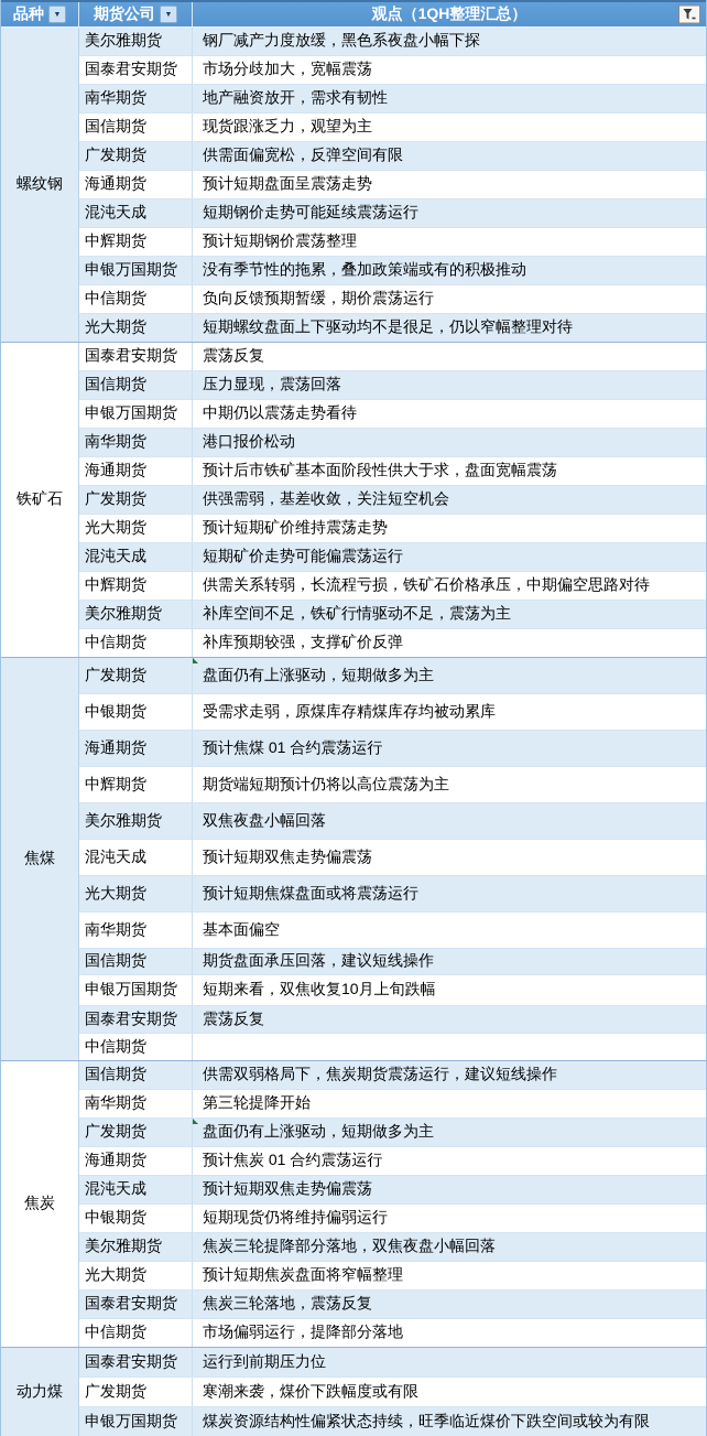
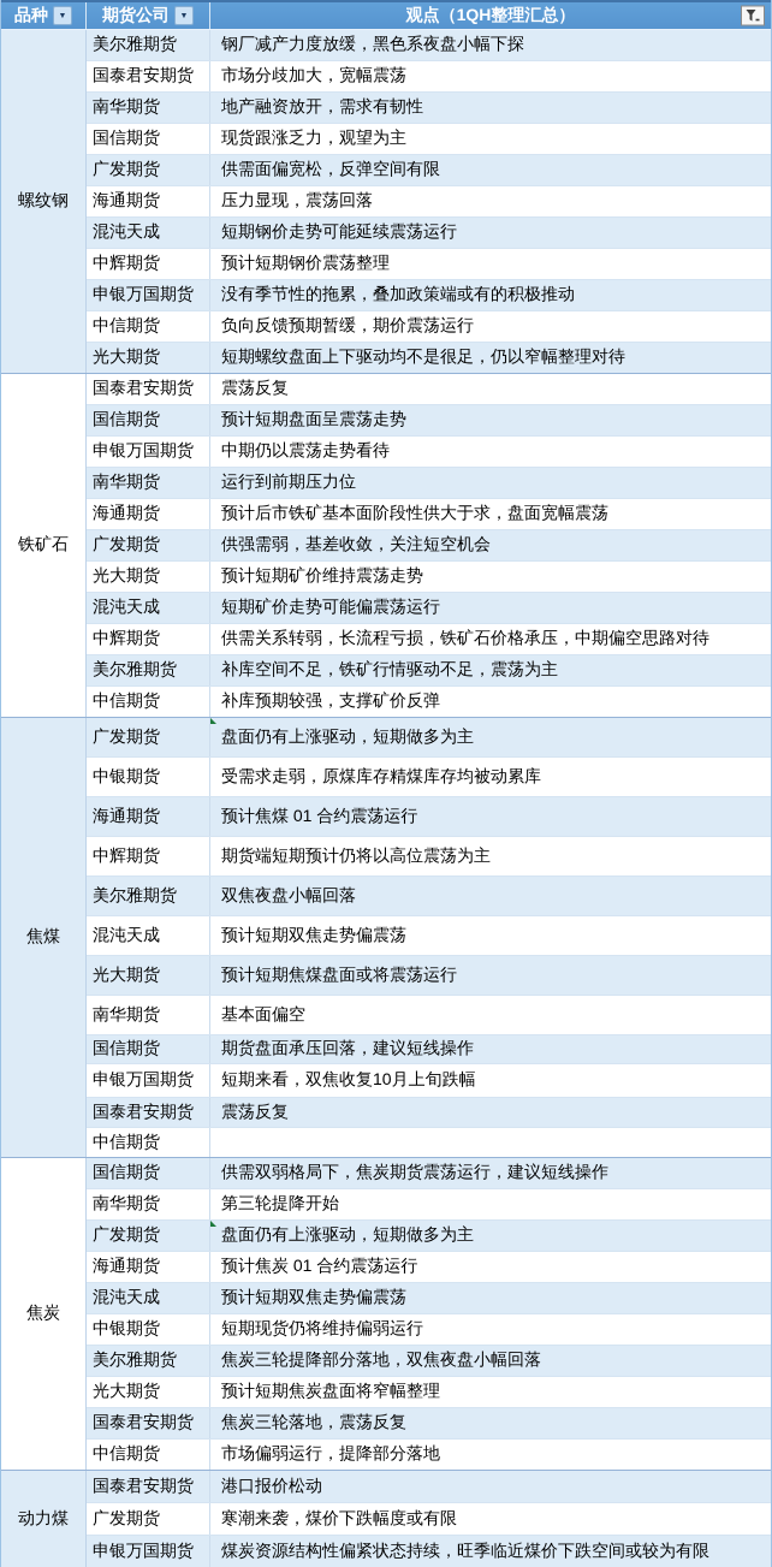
  品种
  期货公司
  观点（1QH整理汇总）
  螺纹钢
  美尔雅期货
  钢厂减产力度放缓，黑色系夜盘小幅下探
  国泰君安期货
  市场分歧加大，宽幅震荡
  南华期货
  地产融资放开，需求有韧性
  国信期货
  现货跟涨乏力，观望为主
  广发期货
  供需面偏宽松，反弹空间有限
  海通期货
- 预计短期盘面呈震荡走势
+ 压力显现，震荡回落
  混沌天成
  短期钢价走势可能延续震荡运行
  中辉期货
  预计短期钢价震荡整理
  申银万国期货
  没有季节性的拖累，叠加政策端或有的积极推动
  中信期货
  负向反馈预期暂缓，期价震荡运行
  光大期货
  短期螺纹盘面上下驱动均不是很足，仍以窄幅整理对待
  铁矿石
  国泰君安期货
  震荡反复
  国信期货
- 压力显现，震荡回落
+ 预计短期盘面呈震荡走势
  申银万国期货
  中期仍以震荡走势看待
  南华期货
- 港口报价松动
+ 运行到前期压力位
  海通期货
  预计后市铁矿基本面阶段性供大于求，盘面宽幅震荡
  广发期货
  供强需弱，基差收敛，关注短空机会
  光大期货
  预计短期矿价维持震荡走势
  混沌天成
  短期矿价走势可能偏震荡运行
  中辉期货
  供需关系转弱，长流程亏损，铁矿石价格承压，中期偏空思路对待
  美尔雅期货
  补库空间不足，铁矿行情驱动不足，震荡为主
  中信期货
  补库预期较强，支撑矿价反弹
  焦煤
  广发期货
  盘面仍有上涨驱动，短期做多为主
  中银期货
  受需求走弱，原煤库存精煤库存均被动累库
  海通期货
  预计焦煤 01 合约震荡运行
  中辉期货
  期货端短期预计仍将以高位震荡为主
  美尔雅期货
  双焦夜盘小幅回落
  混沌天成
  预计短期双焦走势偏震荡
  光大期货
  预计短期焦煤盘面或将震荡运行
  南华期货
  基本面偏空
  国信期货
  期货盘面承压回落，建议短线操作
  申银万国期货
  短期来看，双焦收复10月上旬跌幅
  国泰君安期货
  震荡反复
  中信期货
  焦炭
  国信期货
  供需双弱格局下，焦炭期货震荡运行，建议短线操作
  南华期货
  第三轮提降开始
  广发期货
  盘面仍有上涨驱动，短期做多为主
  海通期货
  预计焦炭 01 合约震荡运行
  混沌天成
  预计短期双焦走势偏震荡
  中银期货
  短期现货仍将维持偏弱运行
  美尔雅期货
  焦炭三轮提降部分落地，双焦夜盘小幅回落
  光大期货
  预计短期焦炭盘面将窄幅整理
  国泰君安期货
  焦炭三轮落地，震荡反复
  中信期货
  市场偏弱运行，提降部分落地
  动力煤
  国泰君安期货
- 运行到前期压力位
+ 港口报价松动
  广发期货
  寒潮来袭，煤价下跌幅度或有限
  申银万国期货
  煤炭资源结构性偏紧状态持续，旺季临近煤价下跌空间或较为有限
